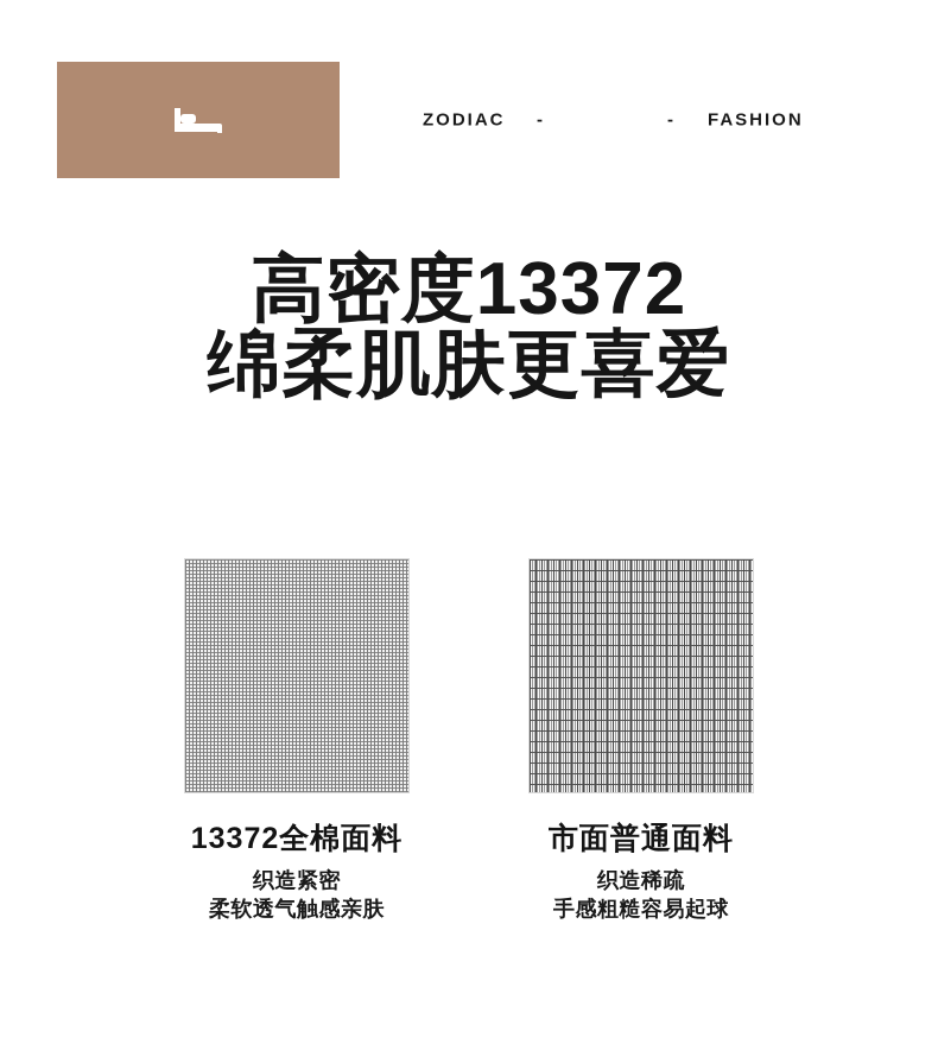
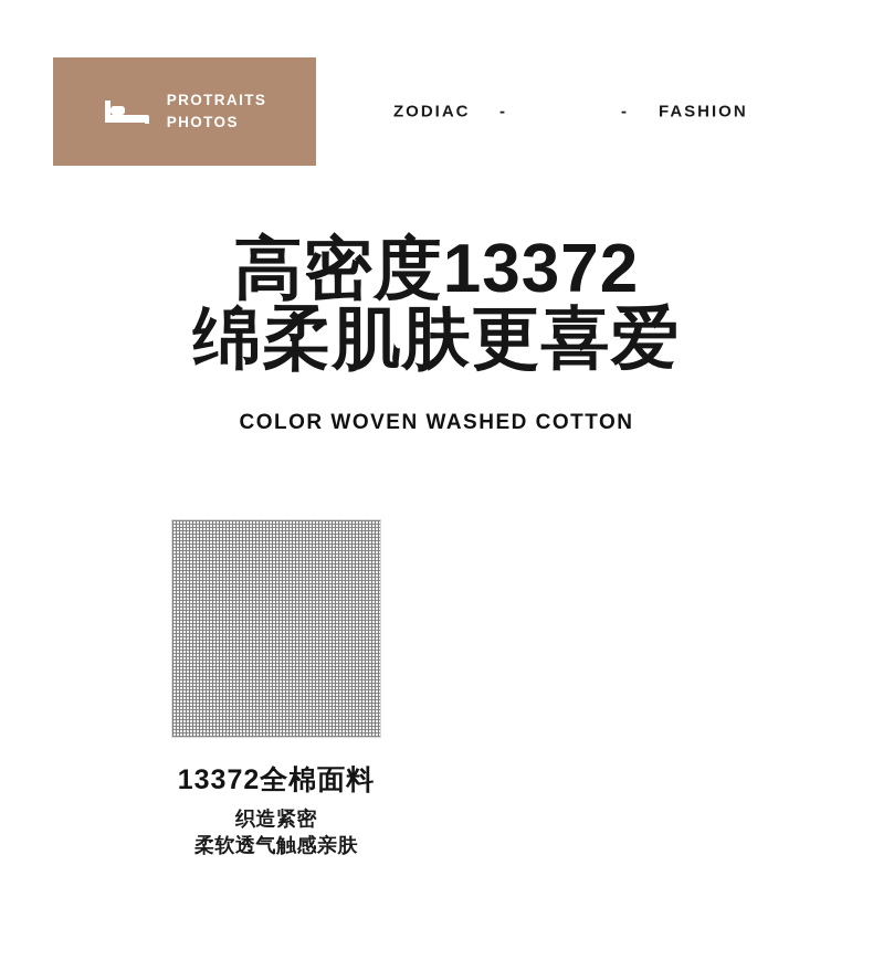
+ PROTRAITS
+ PHOTOS
  ZODIAC
  -
  -
  FASHION
  高密度13372
  绵柔肌肤更喜爱
+ COLOR WOVEN WASHED COTTON
  13372全棉面料
  织造紧密
  柔软透气触感亲肤
- 市面普通面料
- 织造稀疏
- 手感粗糙容易起球
